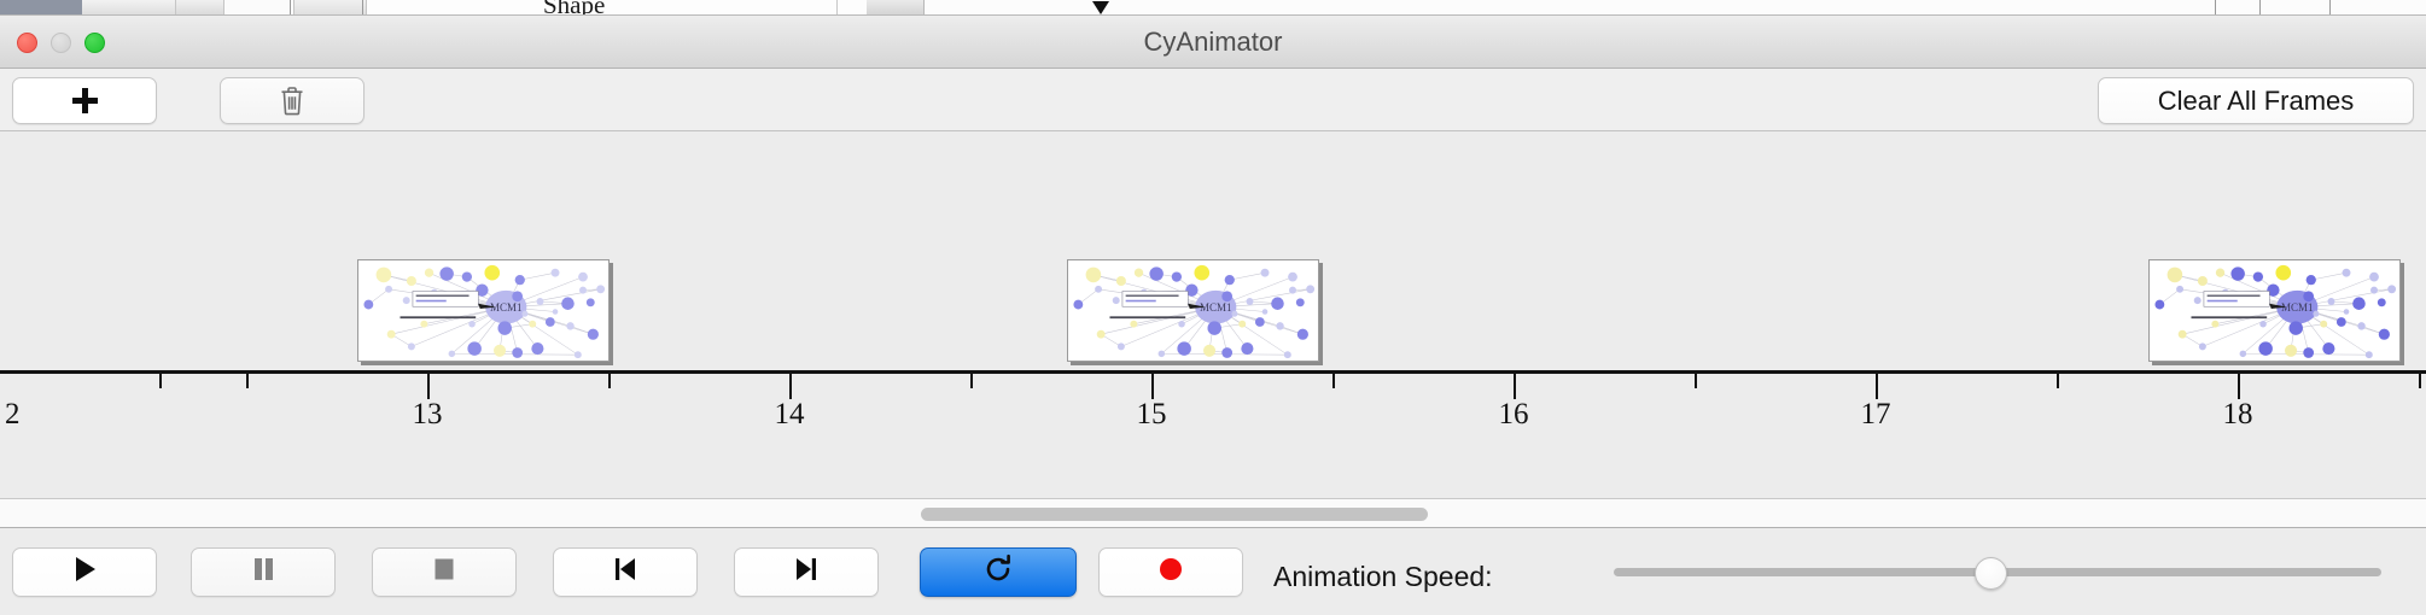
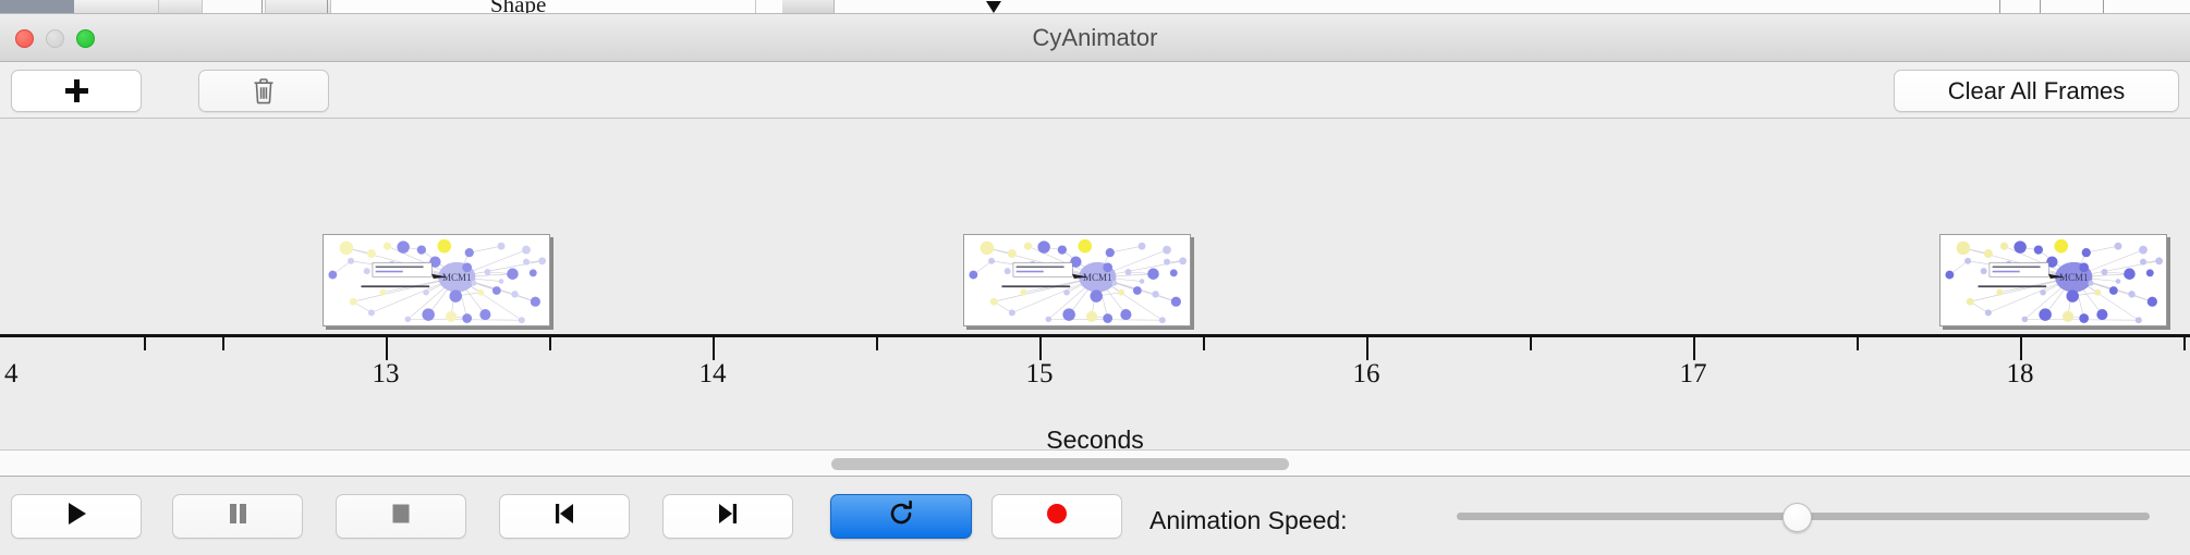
  Shape
  CyAnimator
  Clear All Frames
  MCM1
  MCM1
  MCM1
  13
  14
  15
  16
  17
  18
- 2
+ 4
+ Seconds
  Animation Speed:
